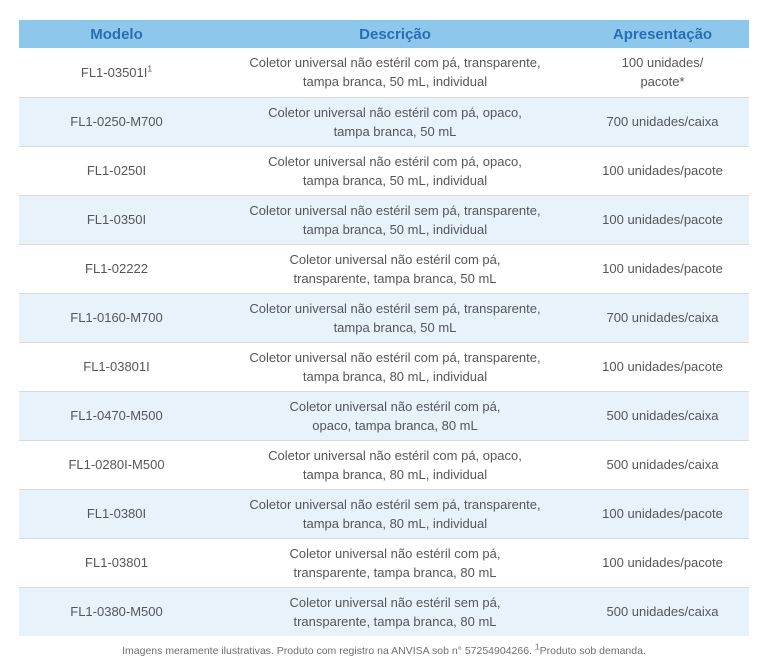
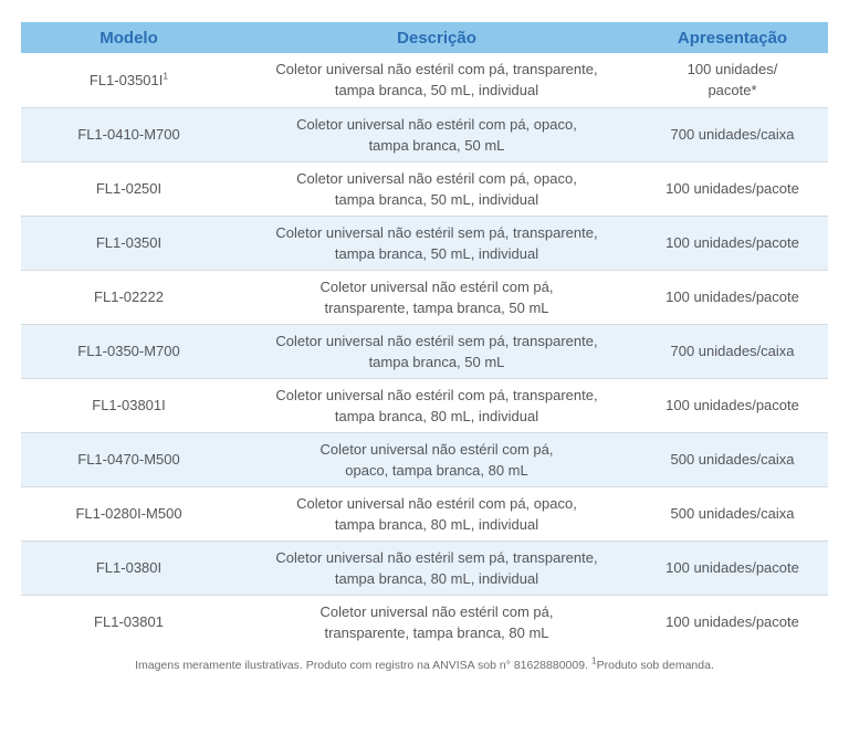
  Modelo	Descrição	Apresentação
  FL1-03501I1	Coletor universal não estéril com pá, transparente,tampa branca, 50 mL, individual	100 unidades/pacote*
- FL1-0250-M700	Coletor universal não estéril com pá, opaco,tampa branca, 50 mL	700 unidades/caixa
+ FL1-0410-M700	Coletor universal não estéril com pá, opaco,tampa branca, 50 mL	700 unidades/caixa
  FL1-0250I	Coletor universal não estéril com pá, opaco,tampa branca, 50 mL, individual	100 unidades/pacote
  FL1-0350I	Coletor universal não estéril sem pá, transparente,tampa branca, 50 mL, individual	100 unidades/pacote
  FL1-02222	Coletor universal não estéril com pá,transparente, tampa branca, 50 mL	100 unidades/pacote
- FL1-0160-M700	Coletor universal não estéril sem pá, transparente,tampa branca, 50 mL	700 unidades/caixa
+ FL1-0350-M700	Coletor universal não estéril sem pá, transparente,tampa branca, 50 mL	700 unidades/caixa
  FL1-03801I	Coletor universal não estéril com pá, transparente,tampa branca, 80 mL, individual	100 unidades/pacote
  FL1-0470-M500	Coletor universal não estéril com pá,opaco, tampa branca, 80 mL	500 unidades/caixa
  FL1-0280I-M500	Coletor universal não estéril com pá, opaco,tampa branca, 80 mL, individual	500 unidades/caixa
  FL1-0380I	Coletor universal não estéril sem pá, transparente,tampa branca, 80 mL, individual	100 unidades/pacote
  FL1-03801	Coletor universal não estéril com pá,transparente, tampa branca, 80 mL	100 unidades/pacote
- FL1-0380-M500	Coletor universal não estéril sem pá,transparente, tampa branca, 80 mL	500 unidades/caixa
- Imagens meramente ilustrativas. Produto com registro na ANVISA sob n° 57254904266. 1Produto sob demanda.
+ Imagens meramente ilustrativas. Produto com registro na ANVISA sob n° 81628880009. 1Produto sob demanda.
